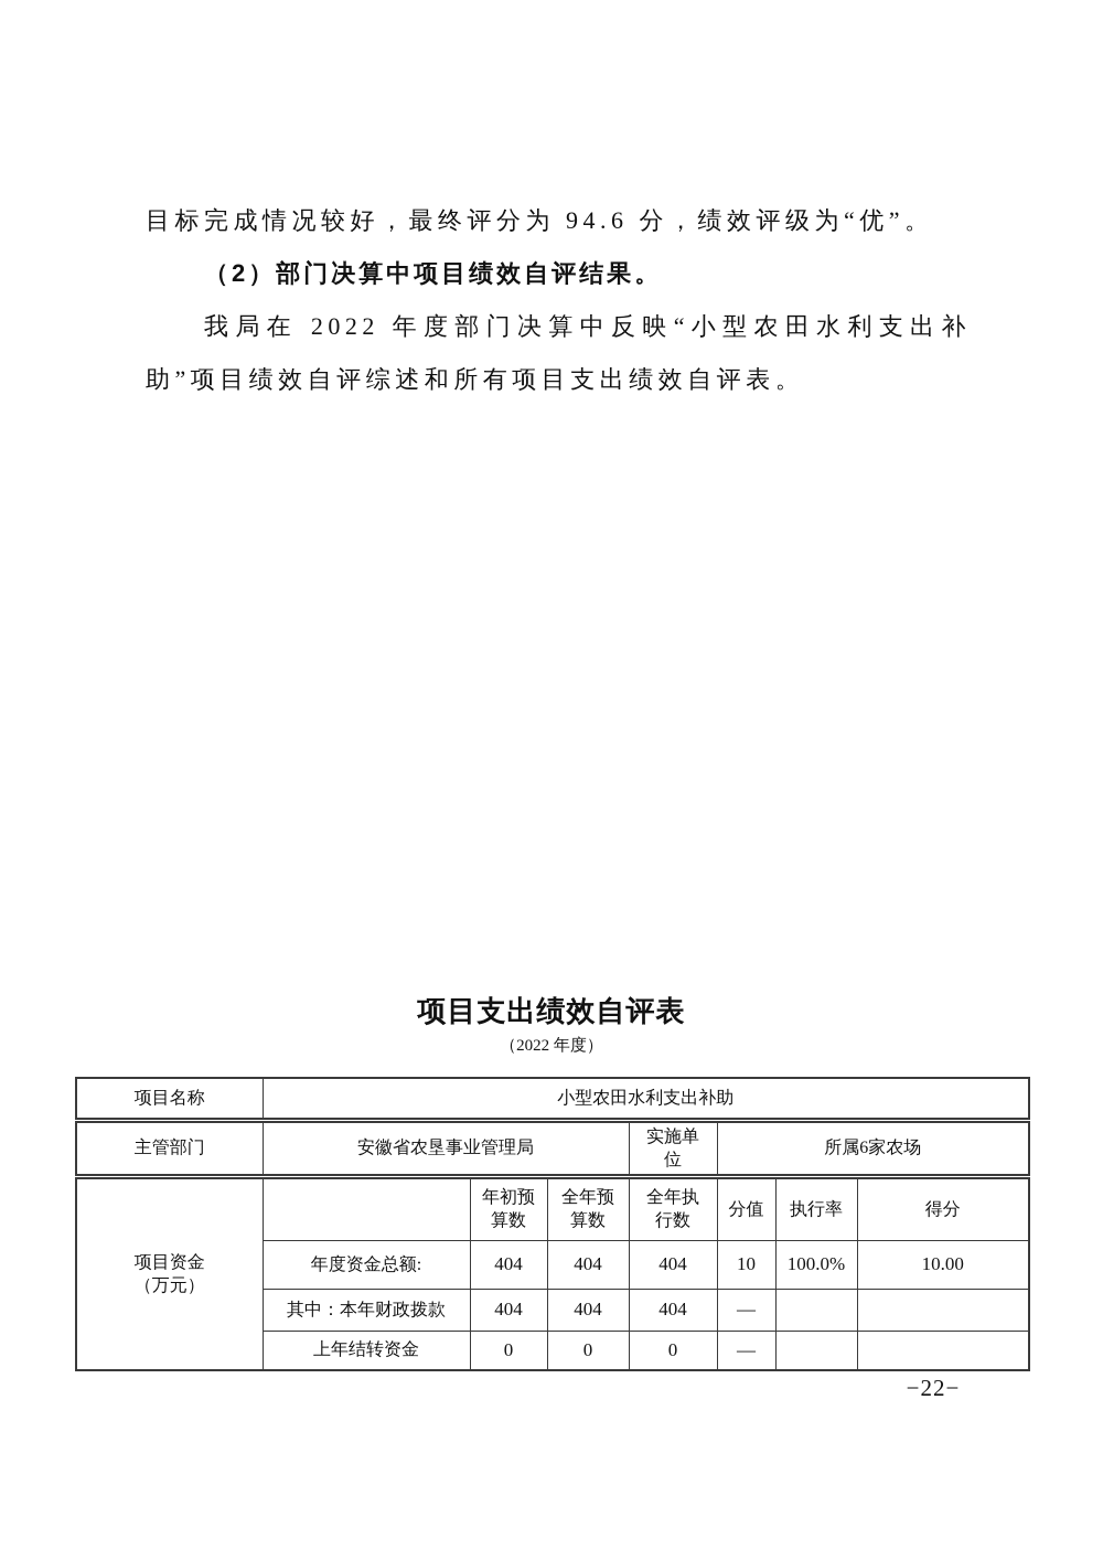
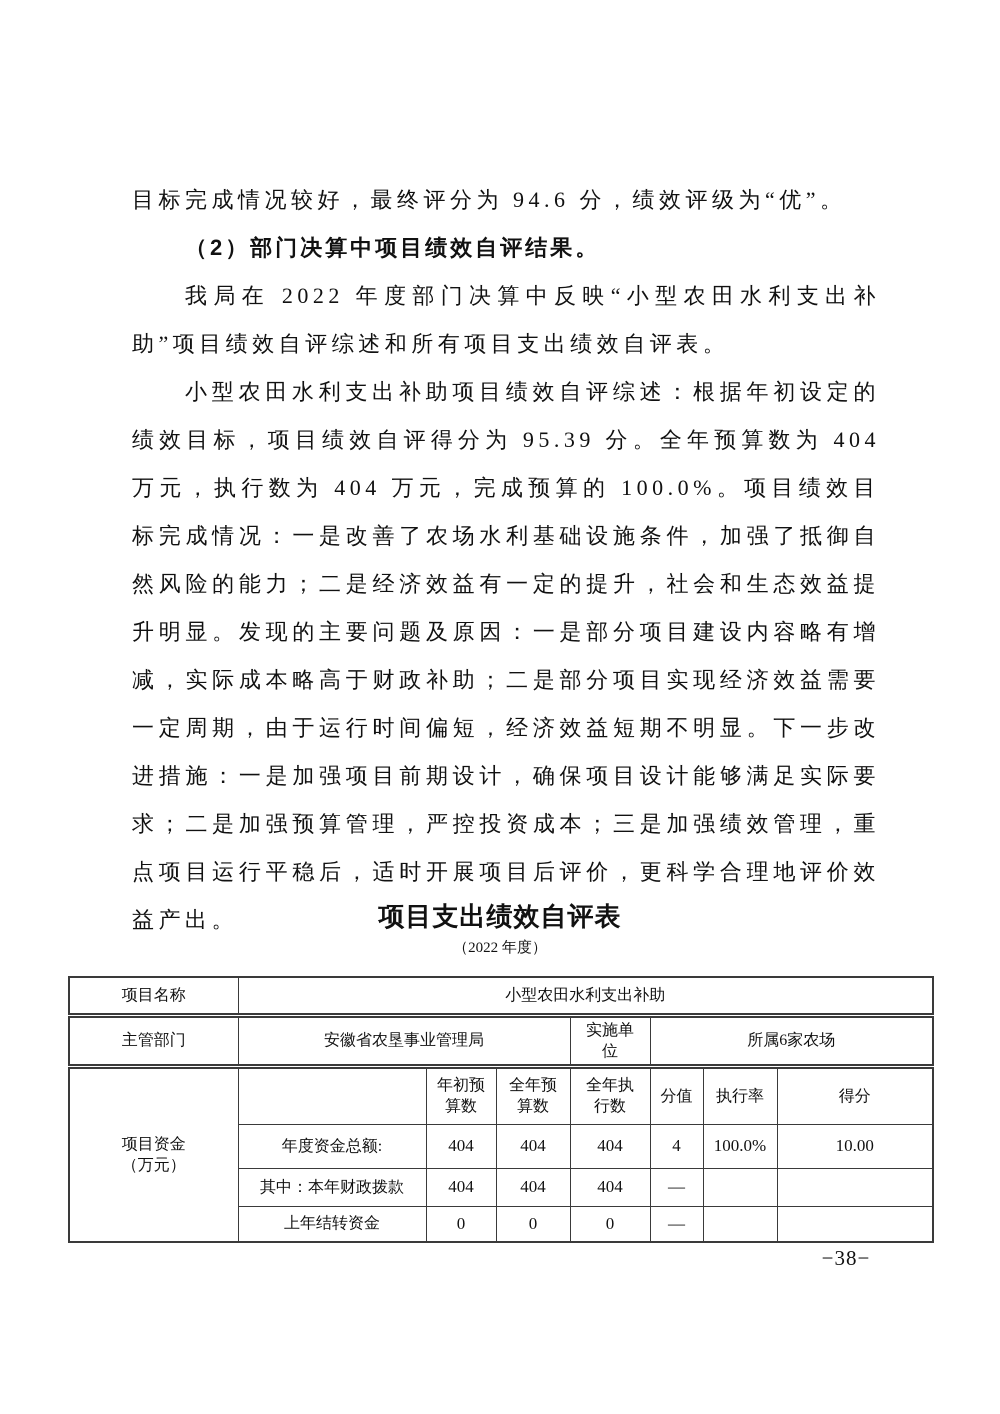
  目标完成情况较好，最终评分为 94.6 分，绩效评级为“优”。
  （2）部门决算中项目绩效自评结果。
  我局在 2022 年度部门决算中反映“小型农田水利支出补助”项目绩效自评综述和所有项目支出绩效自评表。
+ 小型农田水利支出补助项目绩效自评综述：根据年初设定的绩效目标，项目绩效自评得分为 95.39 分。全年预算数为 404 万元，执行数为 404 万元，完成预算的 100.0%。项目绩效目标完成情况：一是改善了农场水利基础设施条件，加强了抵御自然风险的能力；二是经济效益有一定的提升，社会和生态效益提升明显。发现的主要问题及原因：一是部分项目建设内容略有增减，实际成本略高于财政补助；二是部分项目实现经济效益需要一定周期，由于运行时间偏短，经济效益短期不明显。下一步改进措施：一是加强项目前期设计，确保项目设计能够满足实际要求；二是加强预算管理，严控投资成本；三是加强绩效管理，重点项目运行平稳后，适时开展项目后评价，更科学合理地评价效益产出。
  项目支出绩效自评表
  （2022 年度）
  项目名称	小型农田水利支出补助
  主管部门	安徽省农垦事业管理局	实施单 位	所属6家农场
  项目资金 （万元）		年初预 算数	全年预 算数	全年执 行数	分值	执行率	得分
- 年度资金总额:	404	404	404	10	100.0%	10.00
+ 年度资金总额:	404	404	404	4	100.0%	10.00
  其中：本年财政拨款	404	404	404	—
  上年结转资金	0	0	0	—
- −22−
+ −38−
